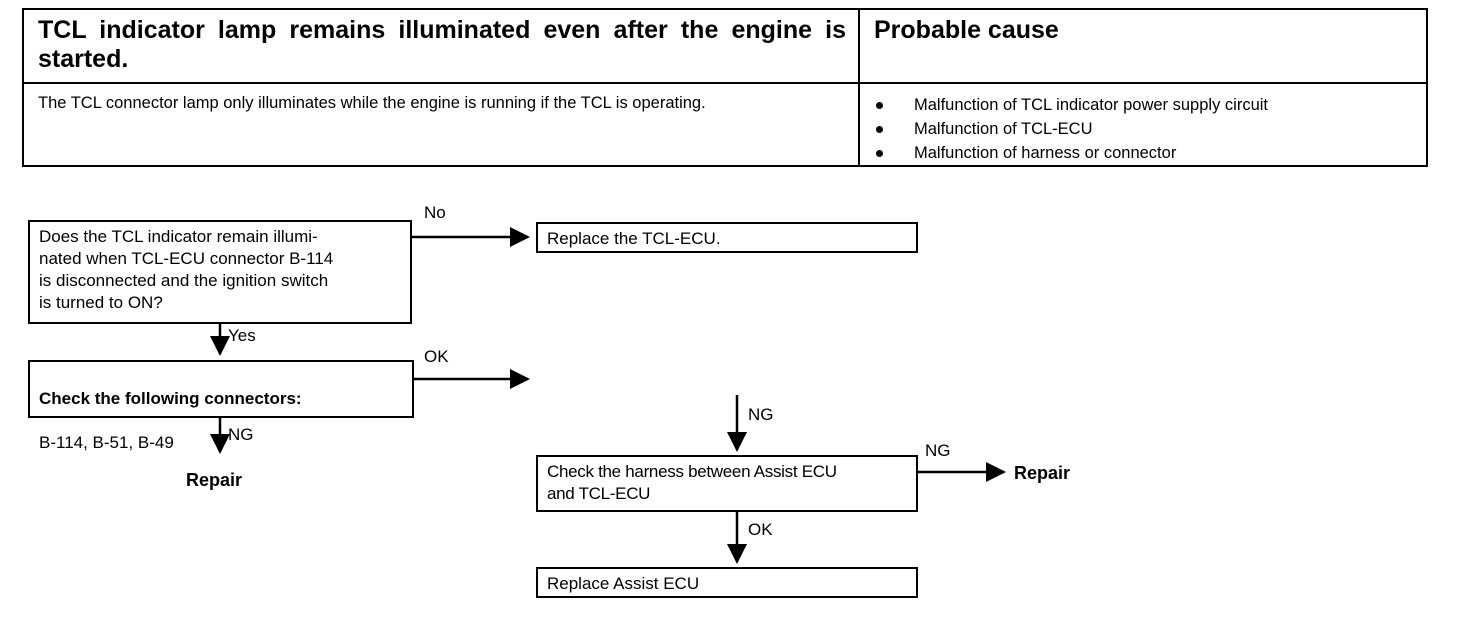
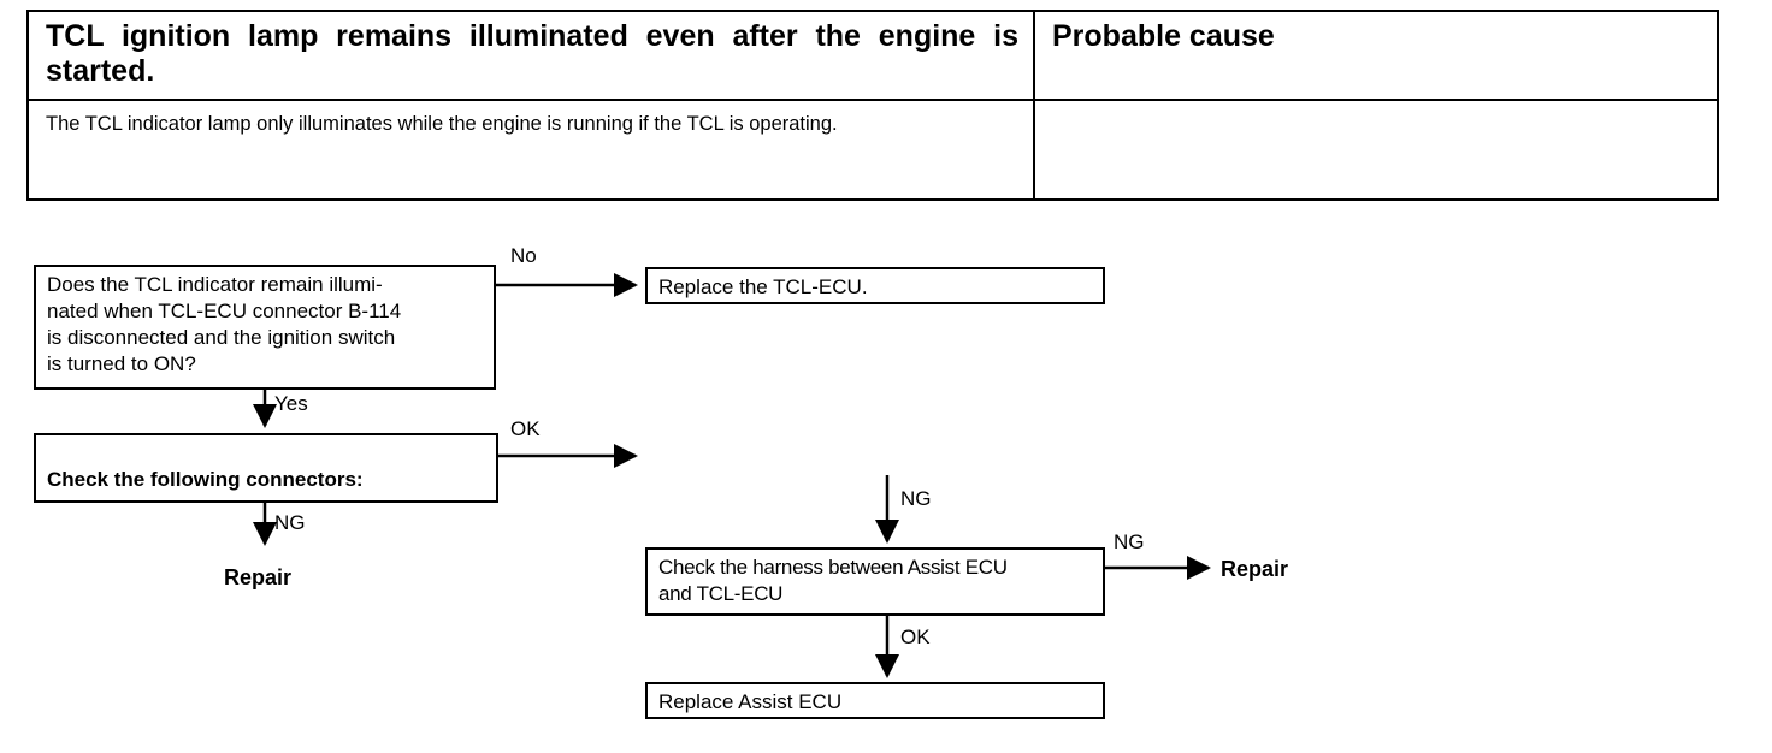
- TCL indicator lamp remains illuminated even after the engine is started.
+ TCL ignition lamp remains illuminated even after the engine is started.
  Probable cause
- The TCL connector lamp only illuminates while the engine is running if the TCL is operating.
+ The TCL indicator lamp only illuminates while the engine is running if the TCL is operating.
- Malfunction of TCL indicator power supply circuit
- Malfunction of TCL-ECU
- Malfunction of harness or connector
  Does the TCL indicator remain illumi-
  nated when TCL-ECU connector B-114
  is disconnected and the ignition switch
  is turned to ON?
  Replace the TCL-ECU.
  Check the following connectors:
- B-114, B-51, B-49
  Check the harness between Assist ECU
  and TCL-ECU
  Replace Assist ECU
  Repair
  Repair
  No
  Yes
  OK
  NG
  NG
  NG
  OK
